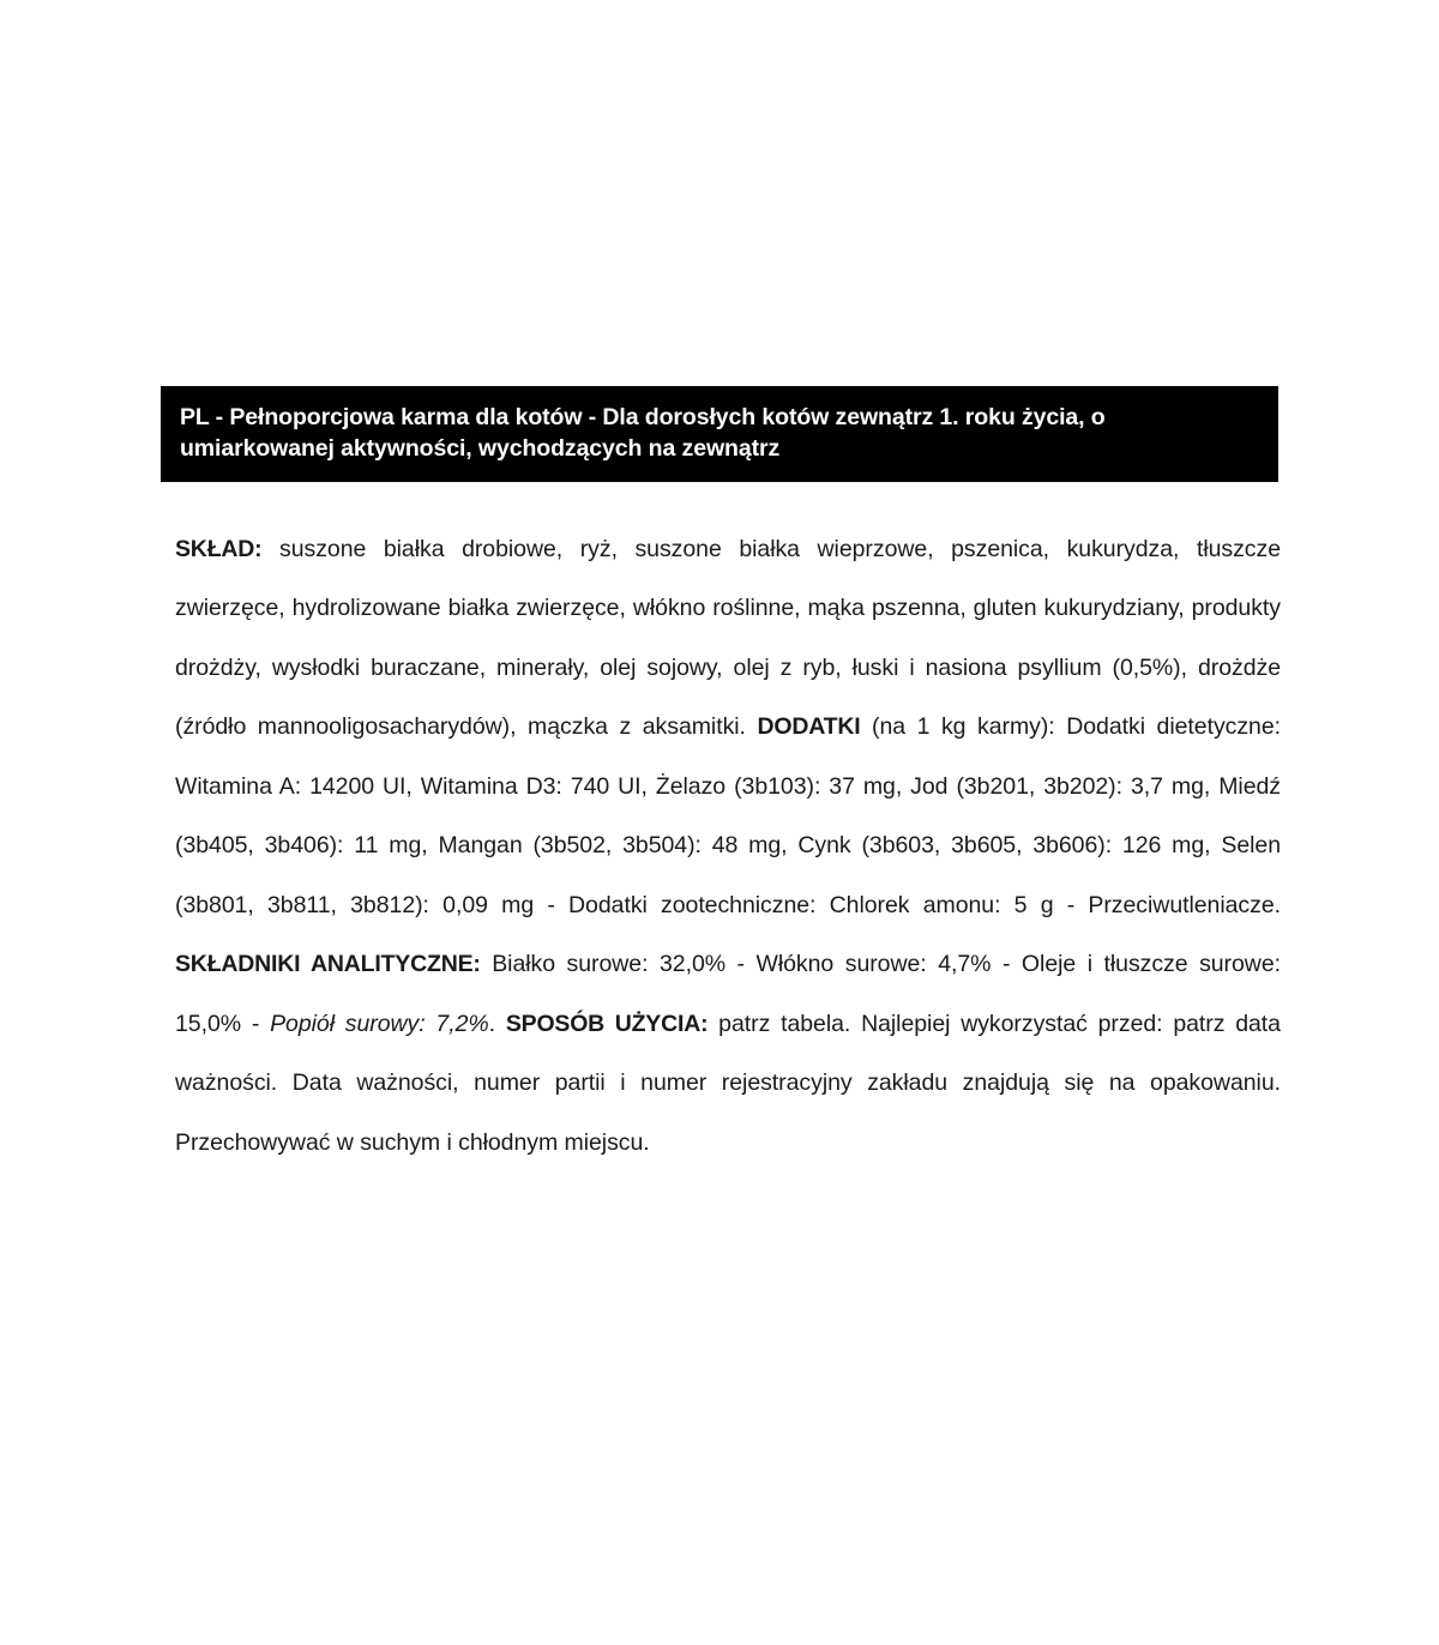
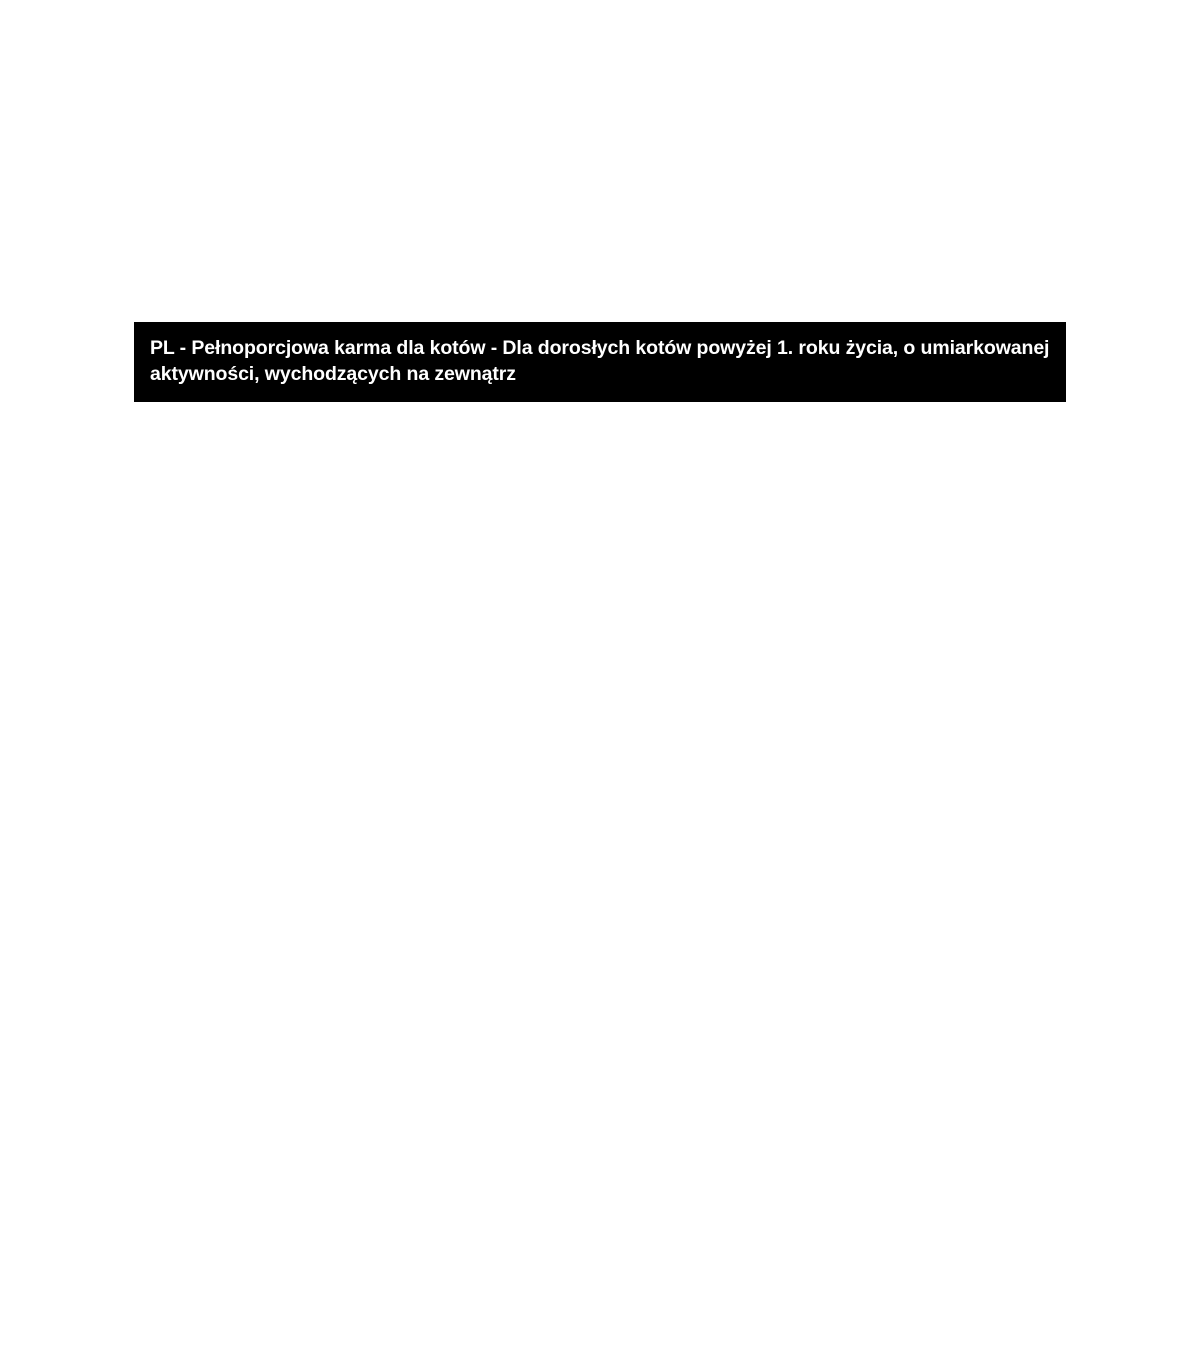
- PL - Pełnoporcjowa karma dla kotów - Dla dorosłych kotów zewnątrz 1. roku życia, o umiarkowanej aktywności, wychodzących na zewnątrz
+ PL - Pełnoporcjowa karma dla kotów - Dla dorosłych kotów powyżej 1. roku życia, o umiarkowanej aktywności, wychodzących na zewnątrz
- SKŁAD: suszone białka drobiowe, ryż, suszone białka wieprzowe, pszenica, kukurydza, tłuszcze zwierzęce, hydrolizowane białka zwierzęce, włókno roślinne, mąka pszenna, gluten kukurydziany, produkty drożdży, wysłodki buraczane, minerały, olej sojowy, olej z ryb, łuski i nasiona psyllium (0,5%), drożdże (źródło mannooligosacharydów), mączka z aksamitki. DODATKI (na 1 kg karmy): Dodatki dietetyczne: Witamina A: 14200 UI, Witamina D3: 740 UI, Żelazo (3b103): 37 mg, Jod (3b201, 3b202): 3,7 mg, Miedź (3b405, 3b406): 11 mg, Mangan (3b502, 3b504): 48 mg, Cynk (3b603, 3b605, 3b606): 126 mg, Selen (3b801, 3b811, 3b812): 0,09 mg - Dodatki zootechniczne: Chlorek amonu: 5 g - Przeciwutleniacze. SKŁADNIKI ANALITYCZNE: Białko surowe: 32,0% - Włókno surowe: 4,7% - Oleje i tłuszcze surowe: 15,0% - Popiół surowy: 7,2%. SPOSÓB UŻYCIA: patrz tabela. Najlepiej wykorzystać przed: patrz data ważności. Data ważności, numer partii i numer rejestracyjny zakładu znajdują się na opakowaniu. Przechowywać w suchym i chłodnym miejscu.
